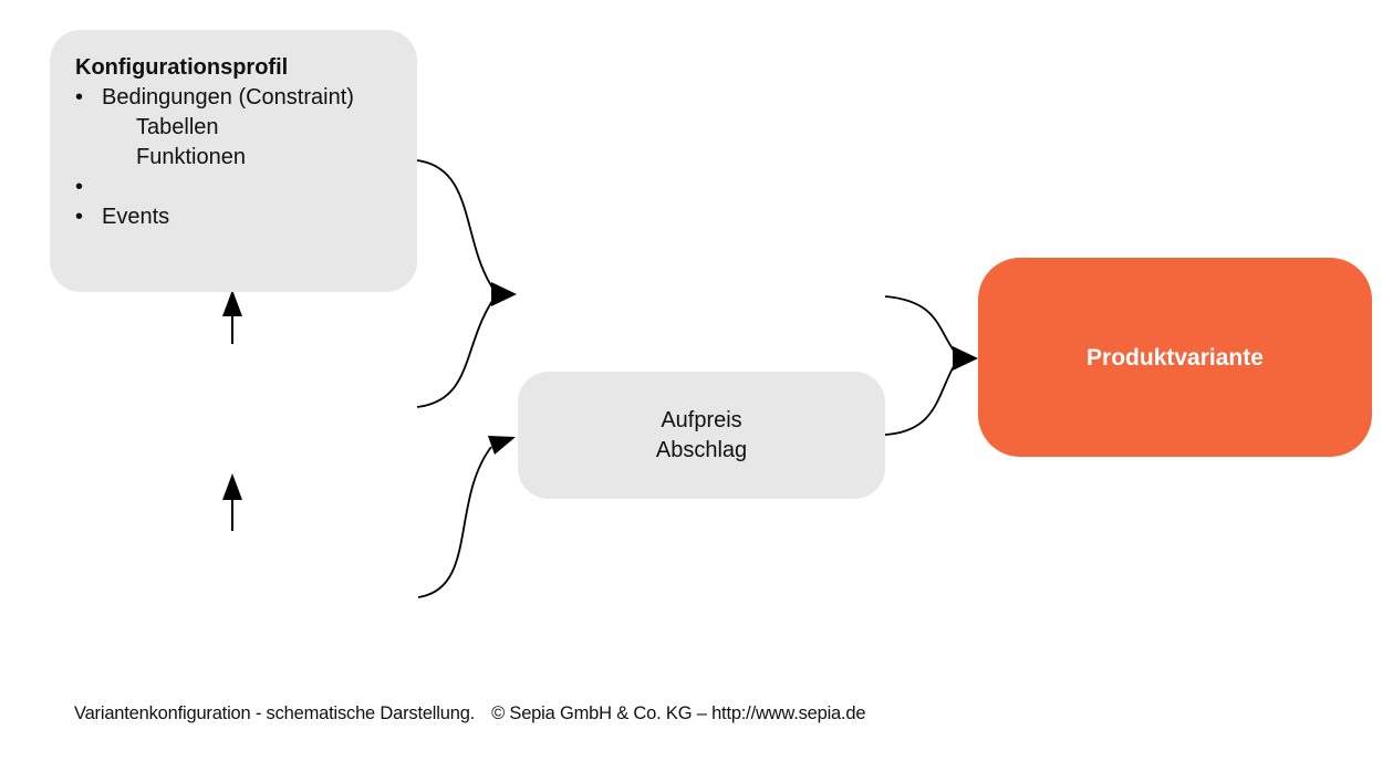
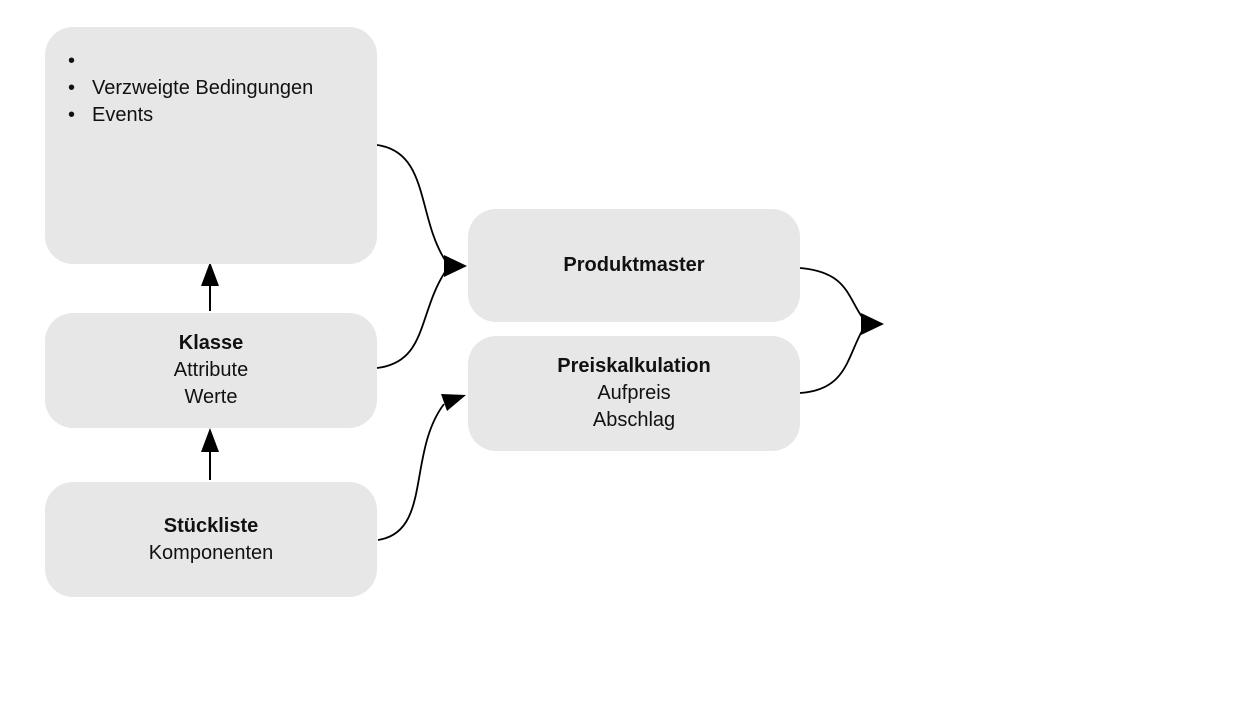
- Konfigurationsprofil
  •
- Bedingungen (Constraint)
- Tabellen
- Funktionen
  •
+ Verzweigte Bedingungen
  •
  Events
+ Klasse
+ Attribute
+ Werte
+ Stückliste
+ Komponenten
+ Produktmaster
+ Preiskalkulation
  Aufpreis
  Abschlag
- Produktvariante
- Variantenkonfiguration - schematische Darstellung. © Sepia GmbH & Co. KG – http://www.sepia.de
